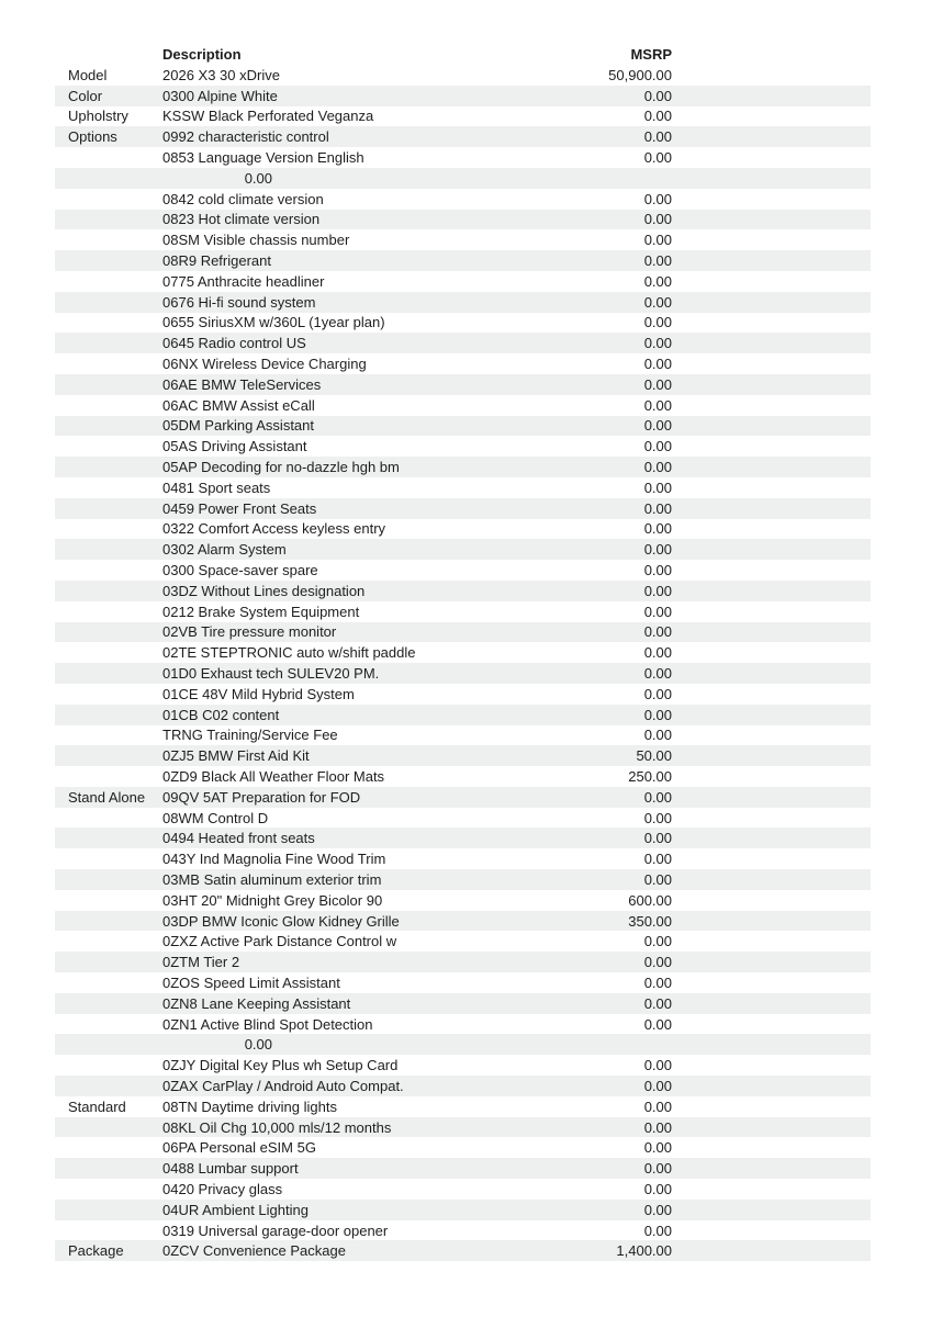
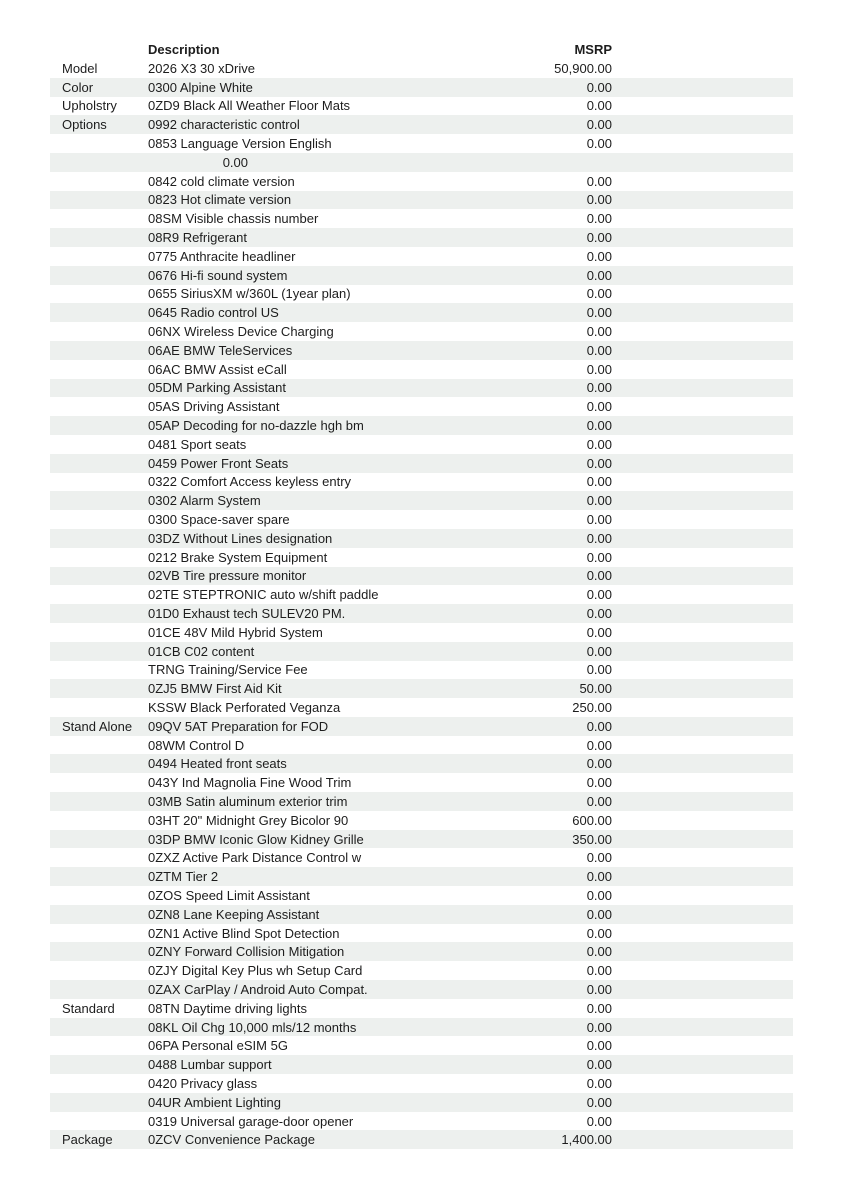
  Description
  MSRP
  Model
  2026 X3 30 xDrive
  50,900.00
  Color
  0300 Alpine White
  0.00
  Upholstry
- KSSW Black Perforated Veganza
+ 0ZD9 Black All Weather Floor Mats
  0.00
  Options
  0992 characteristic control
  0.00
  0853 Language Version English
  0.00
  0.00
  0842 cold climate version
  0.00
  0823 Hot climate version
  0.00
  08SM Visible chassis number
  0.00
  08R9 Refrigerant
  0.00
  0775 Anthracite headliner
  0.00
  0676 Hi-fi sound system
  0.00
  0655 SiriusXM w/360L (1year plan)
  0.00
  0645 Radio control US
  0.00
  06NX Wireless Device Charging
  0.00
  06AE BMW TeleServices
  0.00
  06AC BMW Assist eCall
  0.00
  05DM Parking Assistant
  0.00
  05AS Driving Assistant
  0.00
  05AP Decoding for no-dazzle hgh bm
  0.00
  0481 Sport seats
  0.00
  0459 Power Front Seats
  0.00
  0322 Comfort Access keyless entry
  0.00
  0302 Alarm System
  0.00
  0300 Space-saver spare
  0.00
  03DZ Without Lines designation
  0.00
  0212 Brake System Equipment
  0.00
  02VB Tire pressure monitor
  0.00
  02TE STEPTRONIC auto w/shift paddle
  0.00
  01D0 Exhaust tech SULEV20 PM.
  0.00
  01CE 48V Mild Hybrid System
  0.00
  01CB C02 content
  0.00
  TRNG Training/Service Fee
  0.00
  0ZJ5 BMW First Aid Kit
  50.00
- 0ZD9 Black All Weather Floor Mats
+ KSSW Black Perforated Veganza
  250.00
  Stand Alone
  09QV 5AT Preparation for FOD
  0.00
  08WM Control D
  0.00
  0494 Heated front seats
  0.00
  043Y Ind Magnolia Fine Wood Trim
  0.00
  03MB Satin aluminum exterior trim
  0.00
  03HT 20" Midnight Grey Bicolor 90
  600.00
  03DP BMW Iconic Glow Kidney Grille
  350.00
  0ZXZ Active Park Distance Control w
  0.00
  0ZTM Tier 2
  0.00
  0ZOS Speed Limit Assistant
  0.00
  0ZN8 Lane Keeping Assistant
  0.00
  0ZN1 Active Blind Spot Detection
  0.00
+ 0ZNY Forward Collision Mitigation
  0.00
  0ZJY Digital Key Plus wh Setup Card
  0.00
  0ZAX CarPlay / Android Auto Compat.
  0.00
  Standard
  08TN Daytime driving lights
  0.00
  08KL Oil Chg 10,000 mls/12 months
  0.00
  06PA Personal eSIM 5G
  0.00
  0488 Lumbar support
  0.00
  0420 Privacy glass
  0.00
  04UR Ambient Lighting
  0.00
  0319 Universal garage-door opener
  0.00
  Package
  0ZCV Convenience Package
  1,400.00
